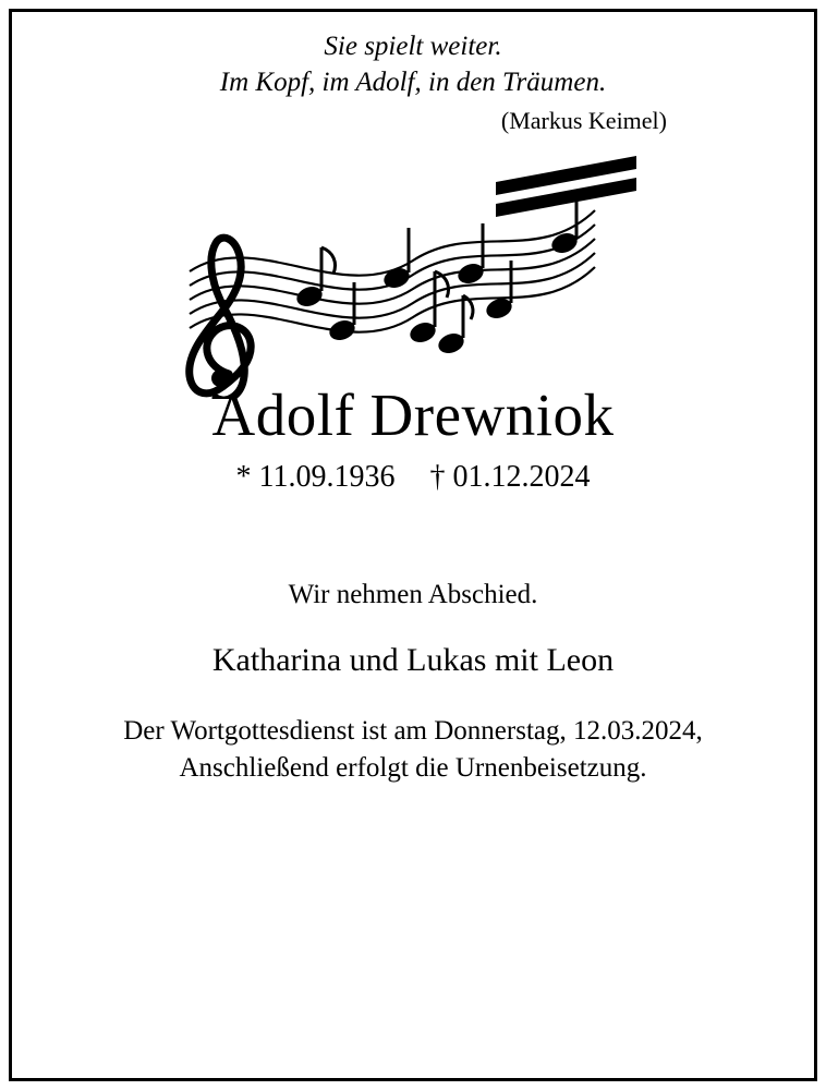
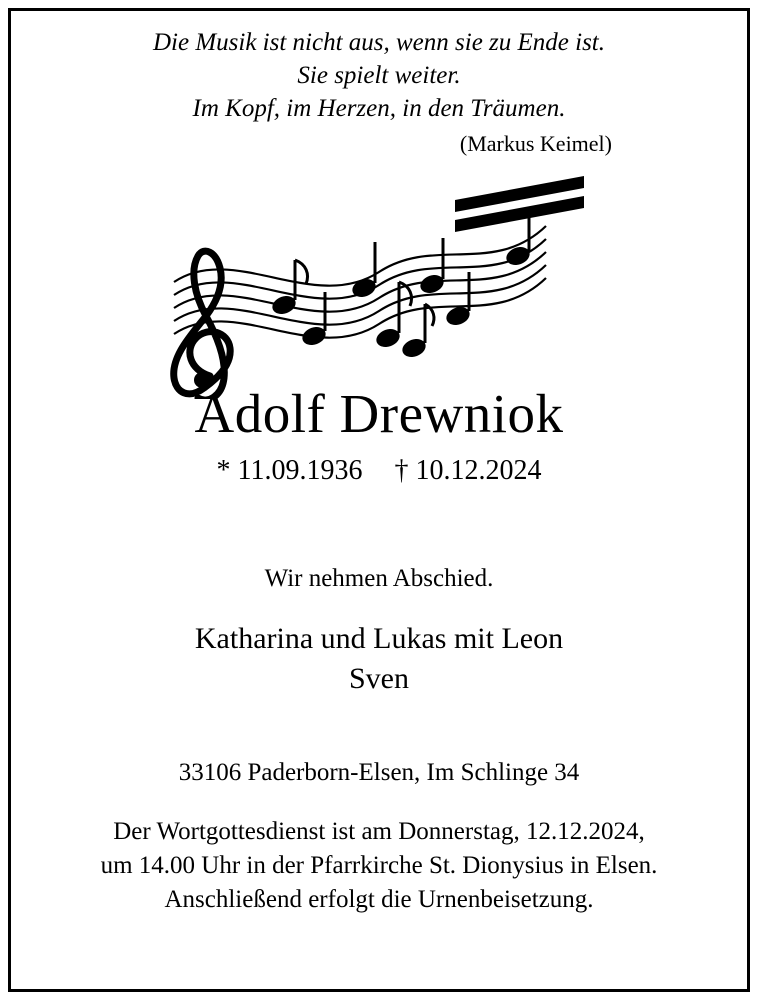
+ Die Musik ist nicht aus, wenn sie zu Ende ist.
  Sie spielt weiter.
- Im Kopf, im Adolf, in den Träumen.
+ Im Kopf, im Herzen, in den Träumen.
  (Markus Keimel)
  Adolf Drewniok
- * 11.09.1936 † 01.12.2024
+ * 11.09.1936 † 10.12.2024
  Wir nehmen Abschied.
  Katharina und Lukas mit Leon
+ Sven
+ 33106 Paderborn-Elsen, Im Schlinge 34
- Der Wortgottesdienst ist am Donnerstag, 12.03.2024,
+ Der Wortgottesdienst ist am Donnerstag, 12.12.2024,
+ um 14.00 Uhr in der Pfarrkirche St. Dionysius in Elsen.
  Anschließend erfolgt die Urnenbeisetzung.
